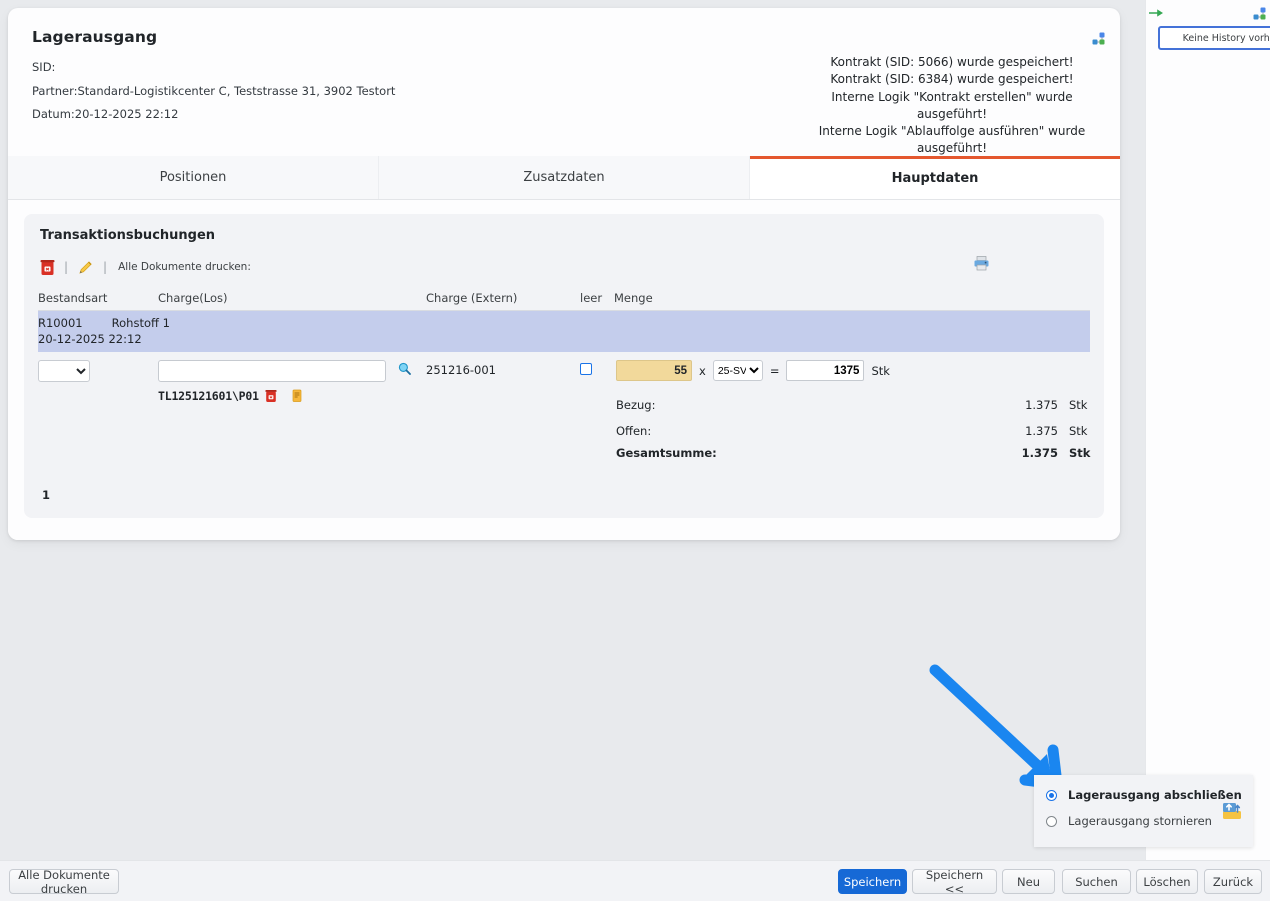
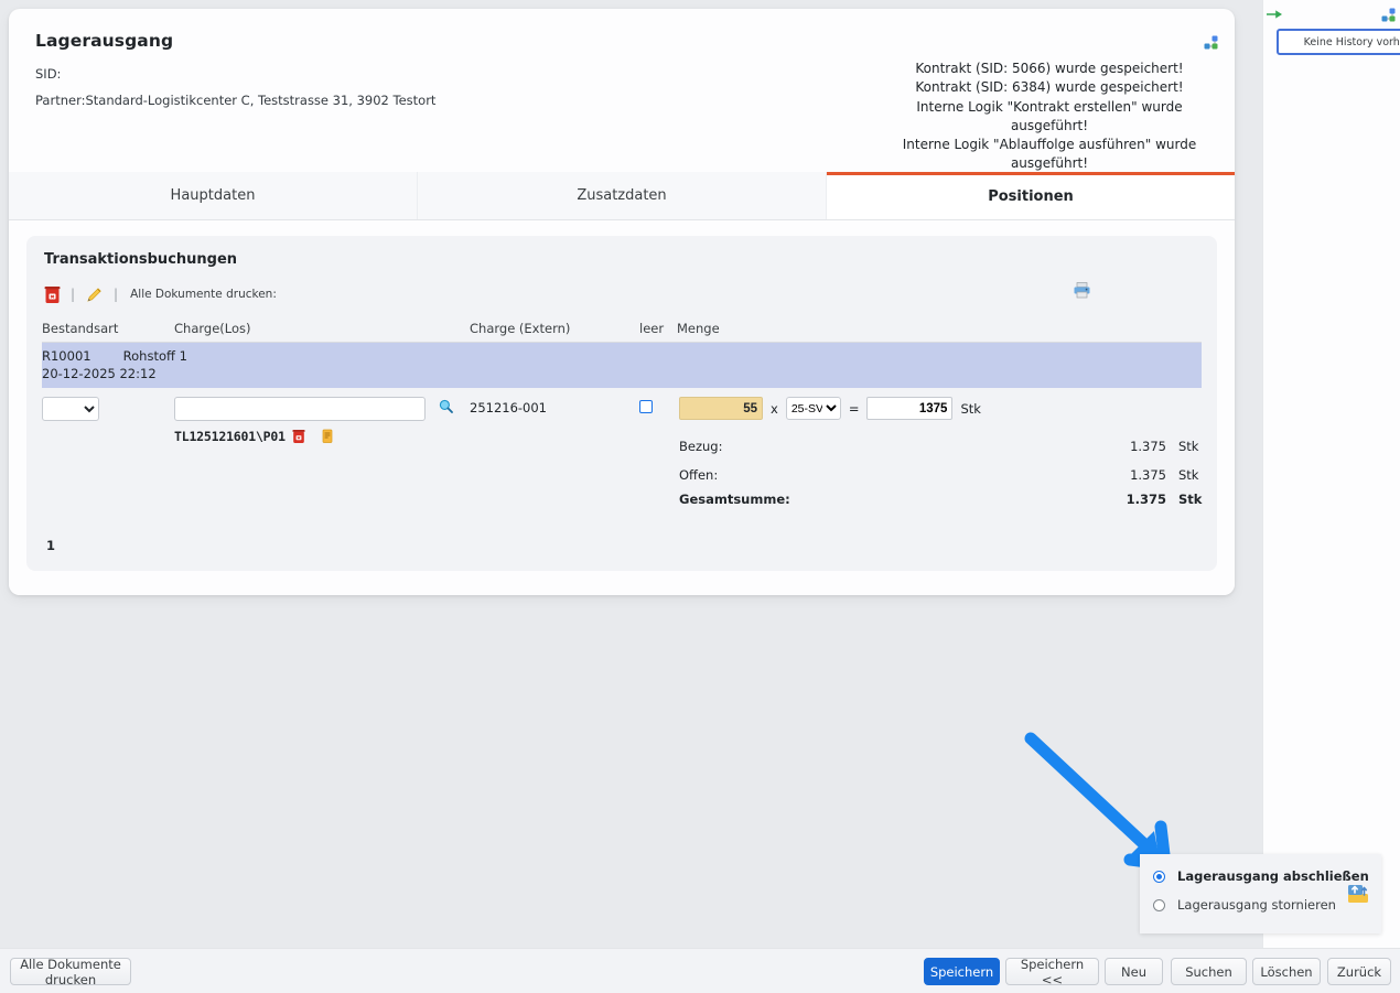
  Lagerausgang
  SID:
  Partner:Standard-Logistikcenter C, Teststrasse 31, 3902 Testort
- Datum:20-12-2025 22:12
  Kontrakt (SID: 5066) wurde gespeichert!
  Kontrakt (SID: 6384) wurde gespeichert!
  Interne Logik "Kontrakt erstellen" wurde ausgeführt!
  Interne Logik "Ablauffolge ausführen" wurde ausgeführt!
- Positionen
+ Hauptdaten
  Zusatzdaten
- Hauptdaten
+ Positionen
  Transaktionsbuchungen
  |
  |
  Alle Dokumente drucken:
  Bestandsart	Charge(Los)	Charge (Extern)	leer	Menge
  R10001 Rohstoff 1 20-12-2025 22:12
  	TL125121601\P01	251216-001		55 x 25-SV = 1375 Stk
  Bezug:	1.375	Stk
  Offen:	1.375	Stk
  Gesamtsumme:	1.375	Stk
  1
  Keine History vorh
  Lagerausgang abschließen
  Lagerausgang stornieren
  Alle Dokumente drucken
  Speichern
  Speichern <<
  Neu
  Suchen
  Löschen
  Zurück
